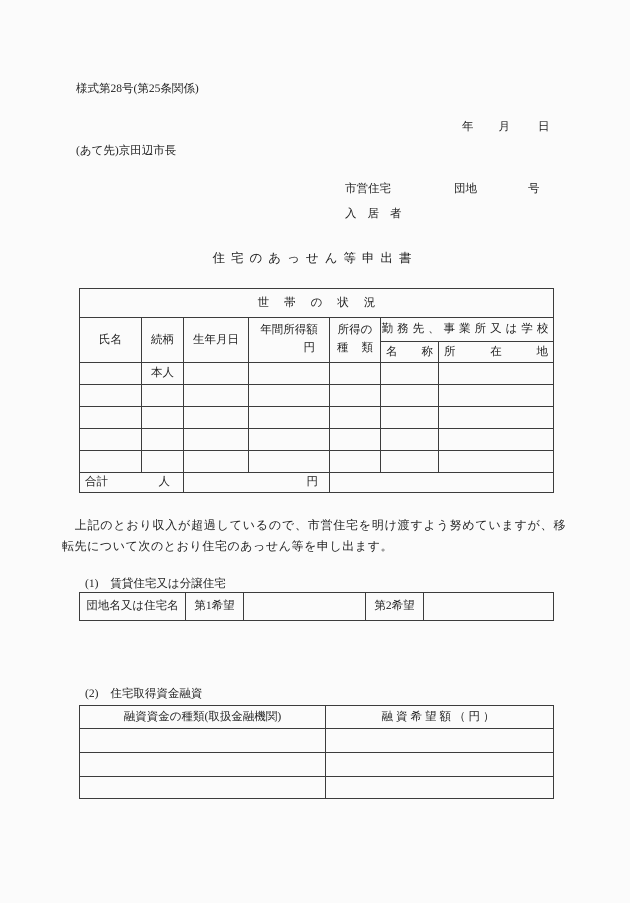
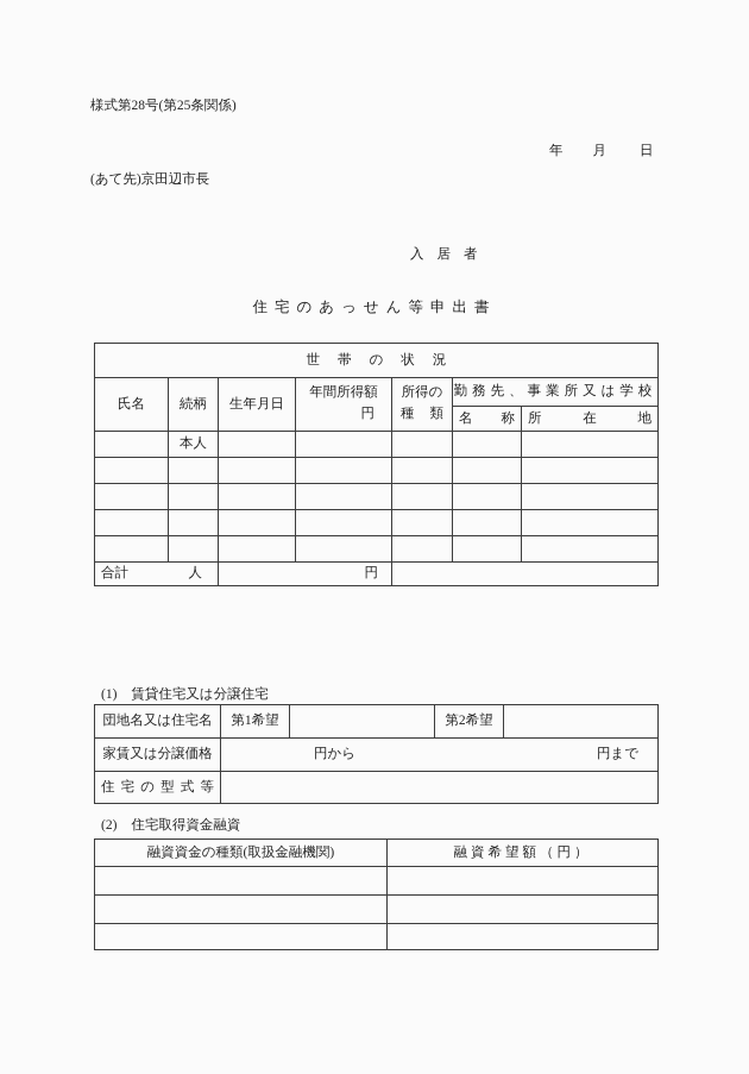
  様式第28号(第25条関係)
  年 月 日
  (あて先)京田辺市長
- 市営住宅 団地 号
  入居者
  住宅のあっせん等申出書
  世帯の状況
  氏名	続柄	生年月日	年間所得額円	所得の種類	勤務先、事業所又は学校
  名称	所在地
  	本人
  合計 人	円
- 上記のとおり収入が超過しているので、市営住宅を明け渡すよう努めていますが、移転先について次のとおり住宅のあっせん等を申し出ます。
  (1) 賃貸住宅又は分譲住宅
  団地名又は住宅名	第1希望		第2希望
+ 家賃又は分譲価格	円から 円まで
+ 住宅の型式等
  (2) 住宅取得資金融資
  融資資金の種類(取扱金融機関)	融資希望額（円）
